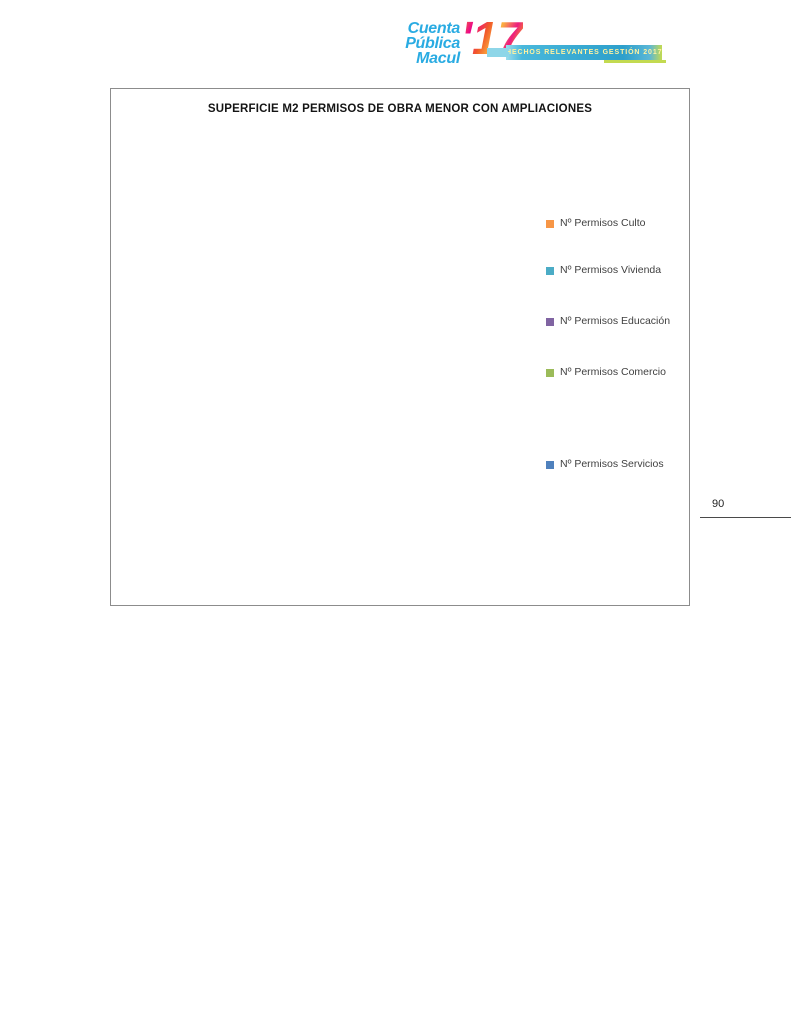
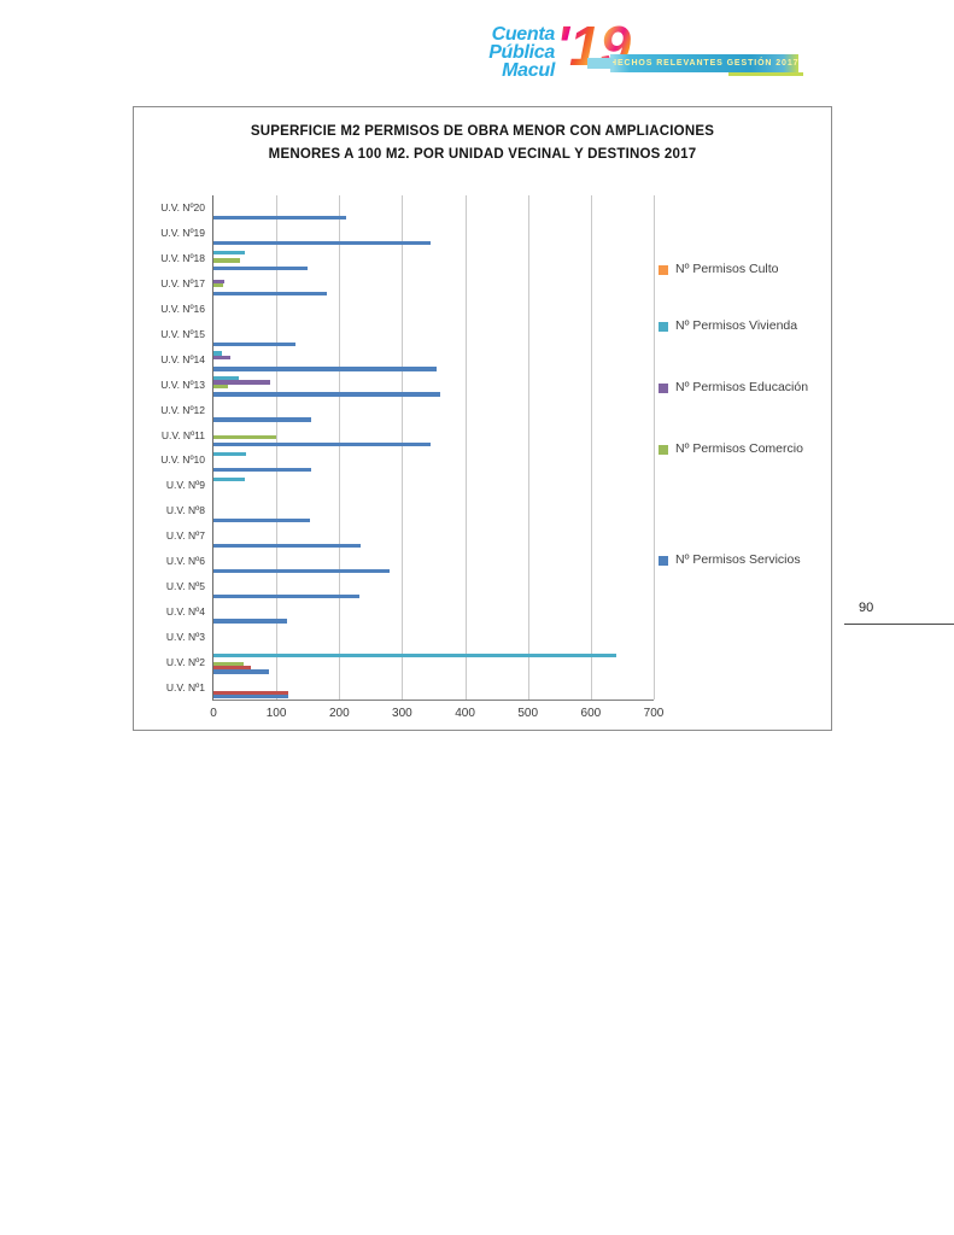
  Cuenta
  Pública
  Macul
- '17
+ '19
  SUPERFICIE M2 PERMISOS DE OBRA MENOR CON AMPLIACIONES
+ MENORES A 100 M2. POR UNIDAD VECINAL Y DESTINOS 2017
+ 0
+ 100
+ 200
+ 300
+ 400
+ 500
+ 600
+ 700
+ U.V. Nº20
+ U.V. Nº19
+ U.V. Nº18
+ U.V. Nº17
+ U.V. Nº16
+ U.V. Nº15
+ U.V. Nº14
+ U.V. Nº13
+ U.V. Nº12
+ U.V. Nº11
+ U.V. Nº10
+ U.V. Nº9
+ U.V. Nº8
+ U.V. Nº7
+ U.V. Nº6
+ U.V. Nº5
+ U.V. Nº4
+ U.V. Nº3
+ U.V. Nº2
+ U.V. Nº1
  Nº Permisos Culto
  Nº Permisos Vivienda
  Nº Permisos Educación
  Nº Permisos Comercio
  Nº Permisos Servicios
  90
